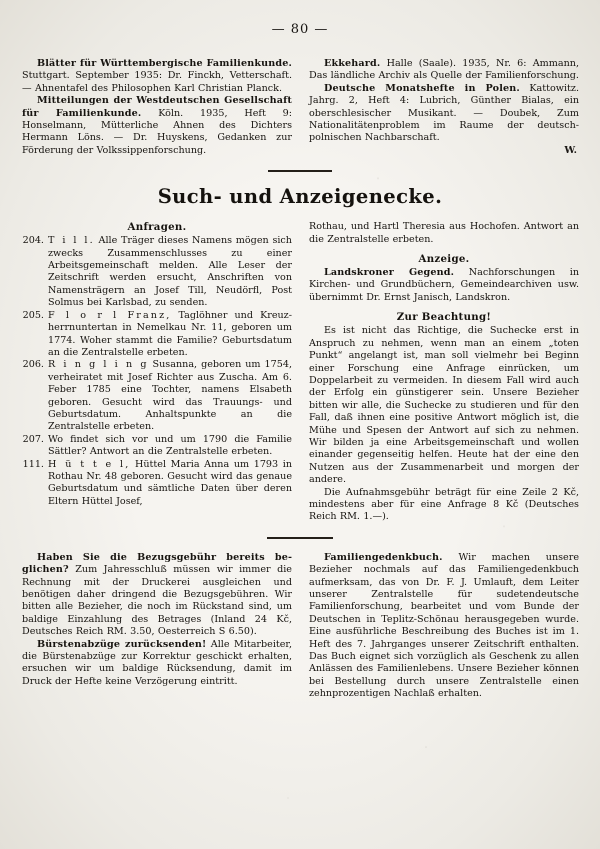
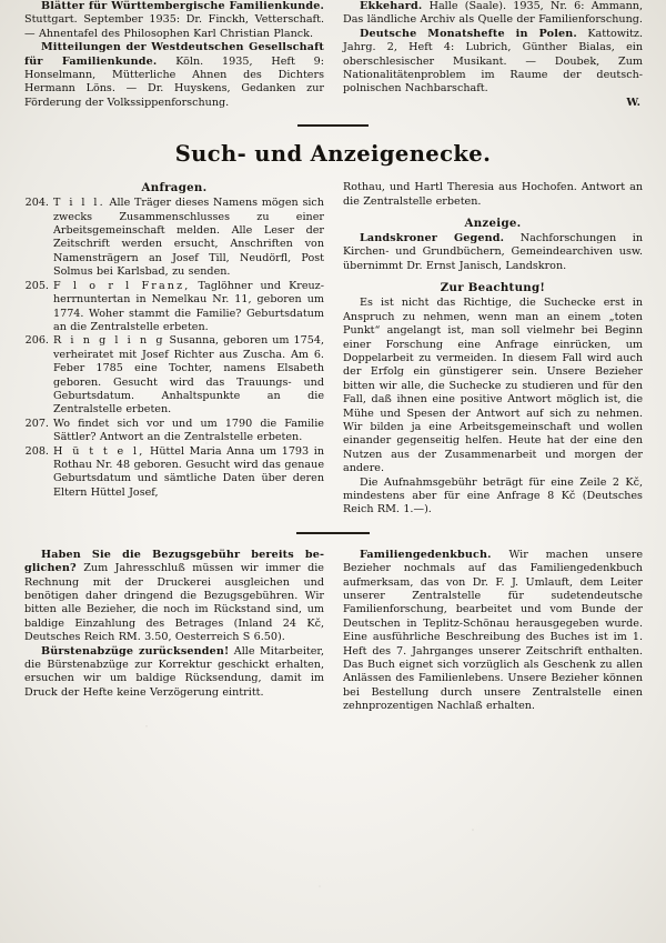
- — 80 —
  Blätter für Württembergische Familien­kunde. Stuttgart. September 1935: Dr. Finckh, Vetterschaft. — Ahnentafel des Philo­sophen Karl Christian Planck.
  Mitteilungen der Westdeutschen Gesell­schaft für Familienkunde. Köln. 1935, Heft 9: Honselmann, Mütterliche Ahnen des Dichters Hermann Löns. — Dr. Huyskens, Gedanken zur Förderung der Volkssippenforschung.
  Ekkehard. Halle (Saale). 1935, Nr. 6: Ammann, Das ländliche Archiv als Quelle der Familienforschung.
  Deutsche Monatshefte in Polen. Katto­witz. Jahrg. 2, Heft 4: Lubrich, Günther Bialas, ein oberschlesischer Musikant. — Doubek, Zum Nationalitätenproblem im Raume der deutsch-polnischen Nachbarschaft.
  W.
  Such- und Anzeigenecke.
  Anfragen.
  204.
  T i l l. Alle Träger dieses Namens mö­gen sich zwecks Zusammenschlusses zu einer Arbeitsgemeinschaft melden. Alle Leser der Zeitschrift werden ersucht, Anschriften von Namensträgern an Josef Till, Neu­dörfl, Post Solmus bei Karlsbad, zu sen­den.
  205.
  F l o r l Franz, Taglöhner und Kreuz­herrnuntertan in Nemelkau Nr. 11, ge­boren um 1774. Woher stammt die Fa­milie? Geburtsdatum an die Zentral­stelle erbeten.
  206.
  R i n g l i n g Susanna, geboren um 1754, verheiratet mit Josef Richter aus Zuscha. Am 6. Feber 1785 eine Tochter, namens Elsabeth geboren. Gesucht wird das Trauungs- und Geburtsdatum. An­haltspunkte an die Zentralstelle erbeten.
  207.
  Wo findet sich vor und um 1790 die Fa­milie Sättler? Antwort an die Zentral­stelle erbeten.
- 111.
+ 208.
  H ü t t e l, Hüttel Maria Anna um 1793 in Rothau Nr. 48 geboren. Gesucht wird das genaue Geburtsdatum und sämtliche Daten über deren Eltern Hüttel Josef,
  Rothau, und Hartl Theresia aus Hoch­ofen. Antwort an die Zentralstelle er­beten.
  Anzeige.
  Landskroner Gegend. Nachforschungen in Kirchen- und Grundbüchern, Gemeindearchi­ven usw. übernimmt Dr. Ernst Janisch, Lands­kron.
  Zur Beachtung!
  Es ist nicht das Richtige, die Suchecke erst in Anspruch zu nehmen, wenn man an einem „toten Punkt“ angelangt ist, man soll viel­mehr bei Beginn einer Forschung eine Anfrage einrücken, um Doppelarbeit zu vermeiden. In diesem Fall wird auch der Erfolg ein gün­stigerer sein. Unsere Bezieher bitten wir alle, die Suchecke zu studieren und für den Fall, daß ihnen eine positive Antwort möglich ist, die Mühe und Spesen der Antwort auf sich zu nehmen. Wir bilden ja eine Arbeitsgemein­schaft und wollen einander gegenseitig helfen. Heute hat der eine den Nutzen aus der Zu­sammenarbeit und morgen der andere.
  Die Aufnahmsgebühr beträgt für eine Zeile 2 Kč, mindestens aber für eine Anfrage 8 Kč (Deutsches Reich RM. 1.—).
  Haben Sie die Bezugsgebühr bereits be­lichen? Zum Jahresschluß müssen wir im­mer die Rechnung mit der Druckerei ausglei­chen und benötigen daher dringend die Be­zugsgebühren. Wir bitten alle Bezieher, die noch im Rückstand sind, um baldige Einzahlung des Betrages (Inland 24 Kč, Deutsches Reich RM. 3.50, Oesterreich S 6.50).
  Bürstenabzüge zurücksenden! Alle Mit­arbeiter, die Bürstenabzüge zur Korrektur ge­schickt erhalten, ersuchen wir um baldige Rück­sendung, damit im Druck der Hefte keine Ver­zögerung eintritt.
  Familiengedenkbuch. Wir machen unsere Bezieher nochmals auf das Familiengedenkbuch aufmerksam, das von Dr. F. J. Umlauft, dem Leiter unserer Zentralstelle für sudetendeutsche Familienforschung, bearbeitet und vom Bunde der Deutschen in Teplitz-Schönau herausgege­ben wurde. Eine ausführliche Beschreibung des Buches ist im 1. Heft des 7. Jahrganges unserer Zeitschrift enthalten. Das Buch eignet sich vorzüglich als Geschenk zu allen Anlässen des Familienlebens. Unsere Bezieher können bei Bestellung durch unsere Zentralstelle einen zehnprozentigen Nachlaß erhalten.
